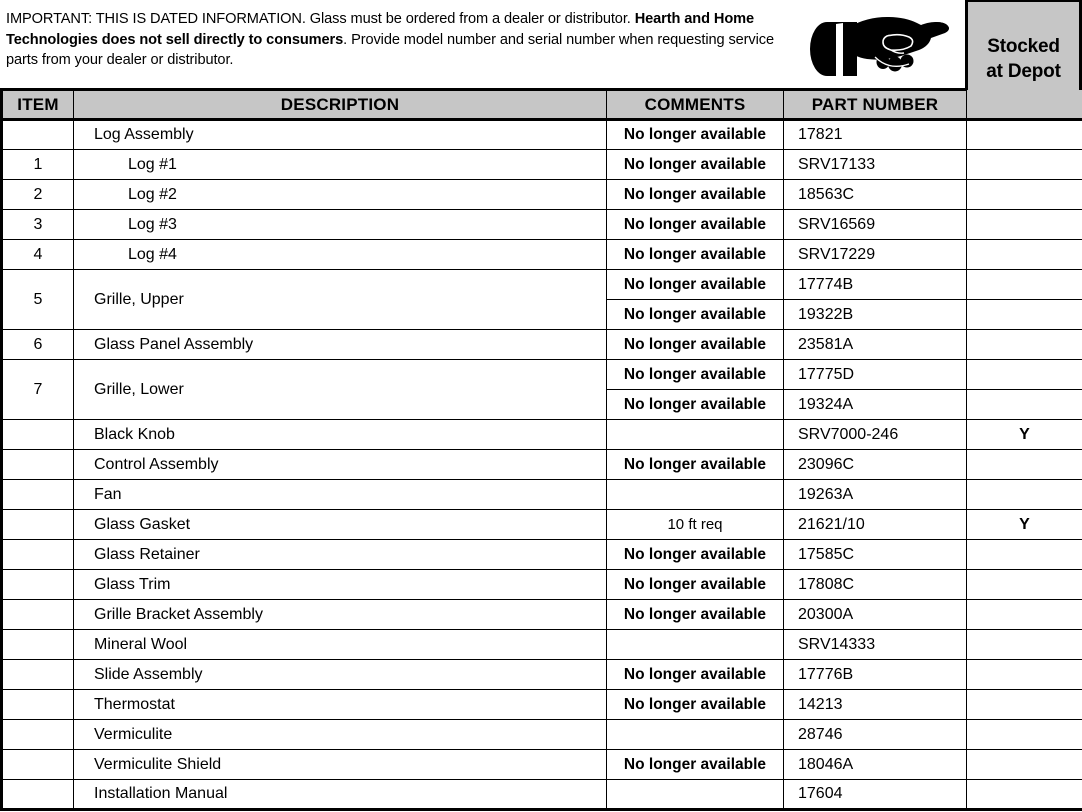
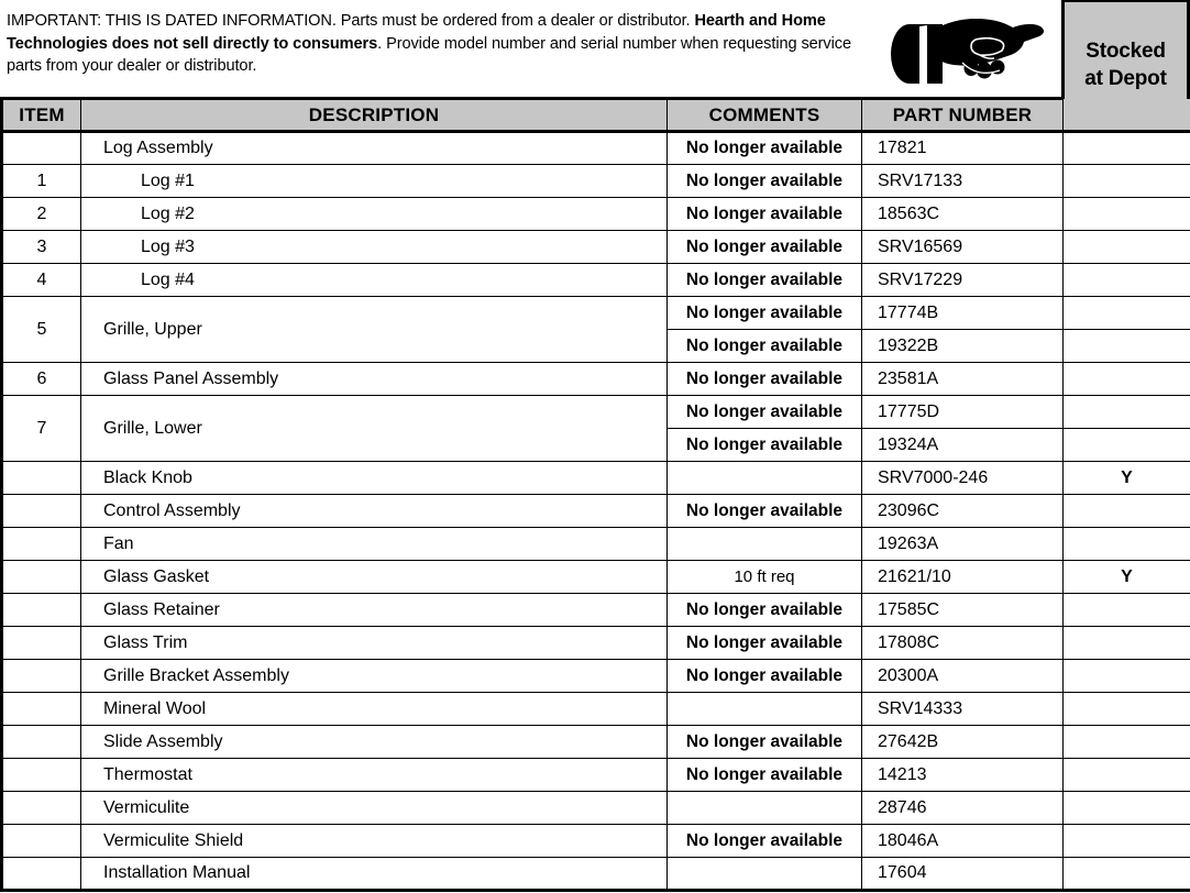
- IMPORTANT: THIS IS DATED INFORMATION. Glass must be ordered from a dealer or distributor. Hearth and Home Technologies does not sell directly to consumers. Provide model number and serial number when requesting service parts from your dealer or distributor.
+ IMPORTANT: THIS IS DATED INFORMATION. Parts must be ordered from a dealer or distributor. Hearth and Home Technologies does not sell directly to consumers. Provide model number and serial number when requesting service parts from your dealer or distributor.
  Stocked
  at Depot
  ITEM	DESCRIPTION	COMMENTS	PART NUMBER
  	Log Assembly	No longer available	17821
  1	Log #1	No longer available	SRV17133
  2	Log #2	No longer available	18563C
  3	Log #3	No longer available	SRV16569
  4	Log #4	No longer available	SRV17229
  5	Grille, Upper	No longer available	17774B
  No longer available	19322B
  6	Glass Panel Assembly	No longer available	23581A
  7	Grille, Lower	No longer available	17775D
  No longer available	19324A
  	Black Knob		SRV7000-246	Y
  	Control Assembly	No longer available	23096C
  	Fan		19263A
  	Glass Gasket	10 ft req	21621/10	Y
  	Glass Retainer	No longer available	17585C
  	Glass Trim	No longer available	17808C
  	Grille Bracket Assembly	No longer available	20300A
  	Mineral Wool		SRV14333
- 	Slide Assembly	No longer available	17776B
+ 	Slide Assembly	No longer available	27642B
  	Thermostat	No longer available	14213
  	Vermiculite		28746
  	Vermiculite Shield	No longer available	18046A
  	Installation Manual		17604
